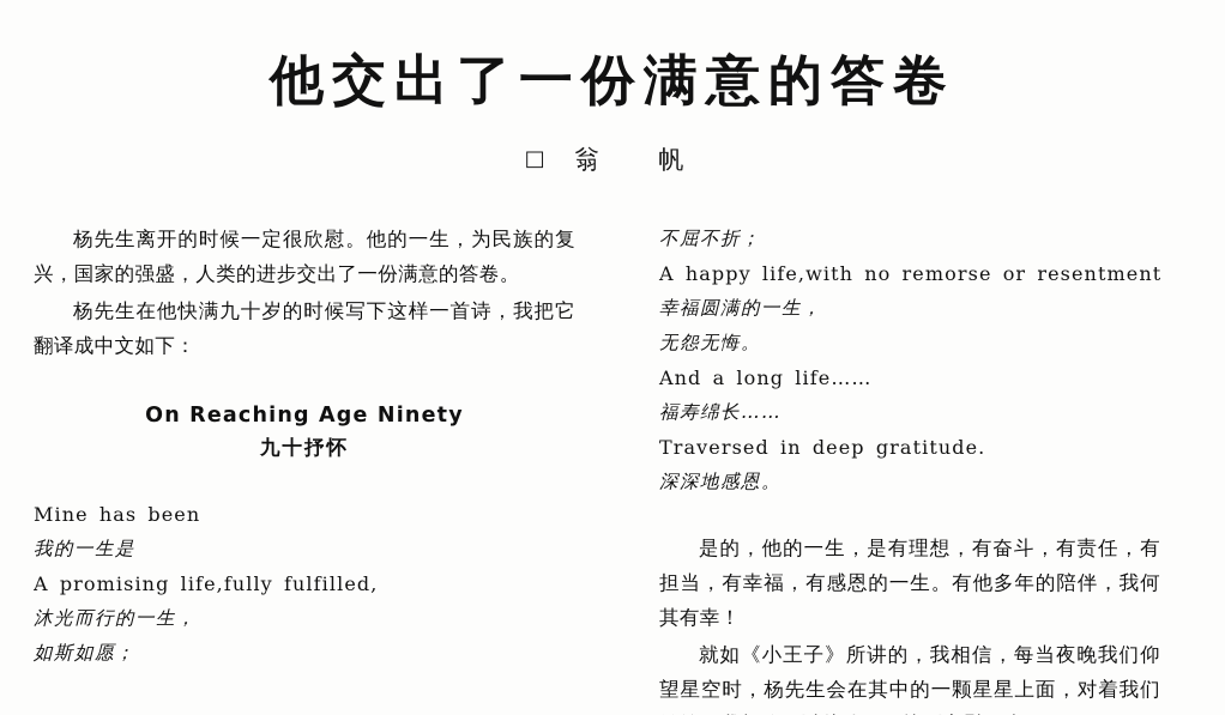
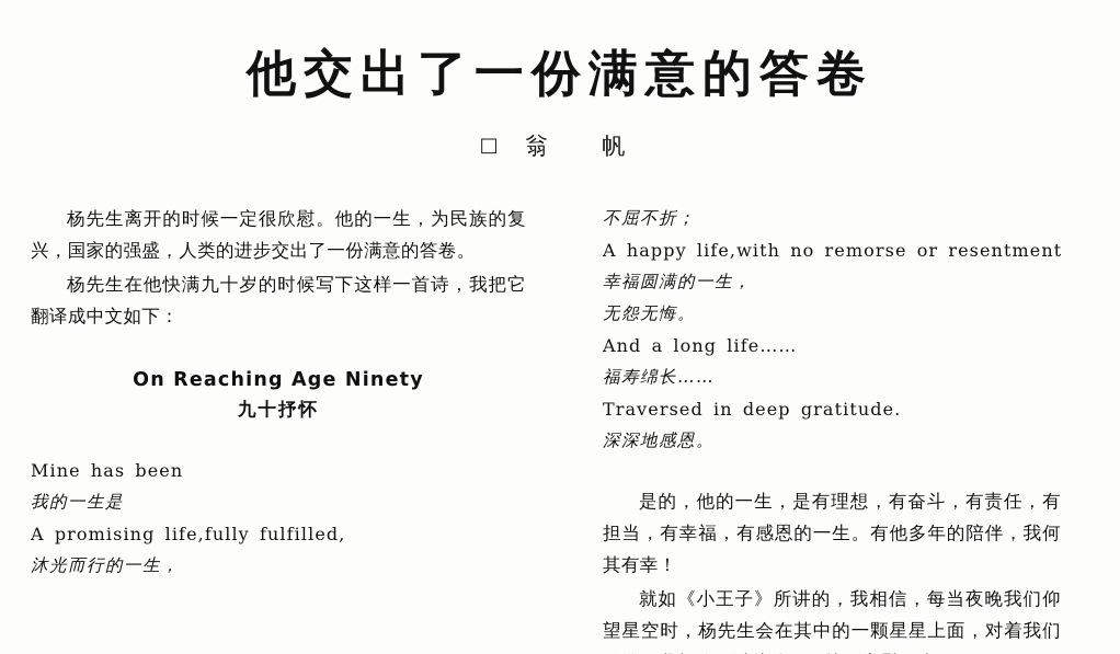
  他交出了一份满意的答卷
  □ 翁 帆
  杨先生离开的时候一定很欣慰。他的一生，为民族的复兴，国家的强盛，人类的进步交出了一份满意的答卷。
  杨先生在他快满九十岁的时候写下这样一首诗，我把它翻译成中文如下：
  On Reaching Age Ninety
  九十抒怀
  Mine has been
  我的一生是
  A promising life,fully fulfilled,
  沐光而行的一生，
- 如斯如愿；
  不屈不折；
  A happy life,with no remorse or resentment
  幸福圆满的一生，
  无怨无悔。
  And a long life……
  福寿绵长……
  Traversed in deep gratitude.
  深深地感恩。
  是的，他的一生，是有理想，有奋斗，有责任，有担当，有幸福，有感恩的一生。有他多年的陪伴，我何其有幸！
